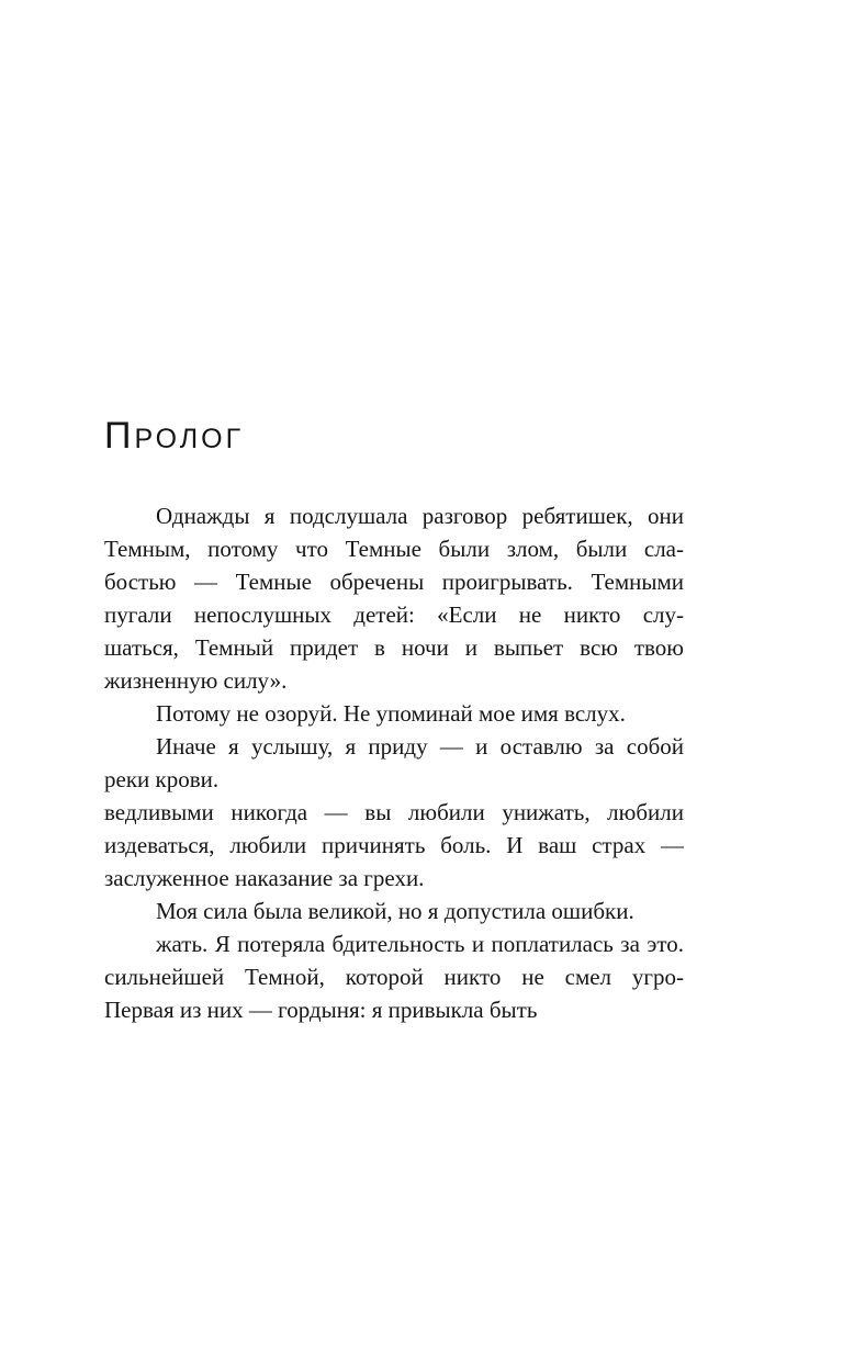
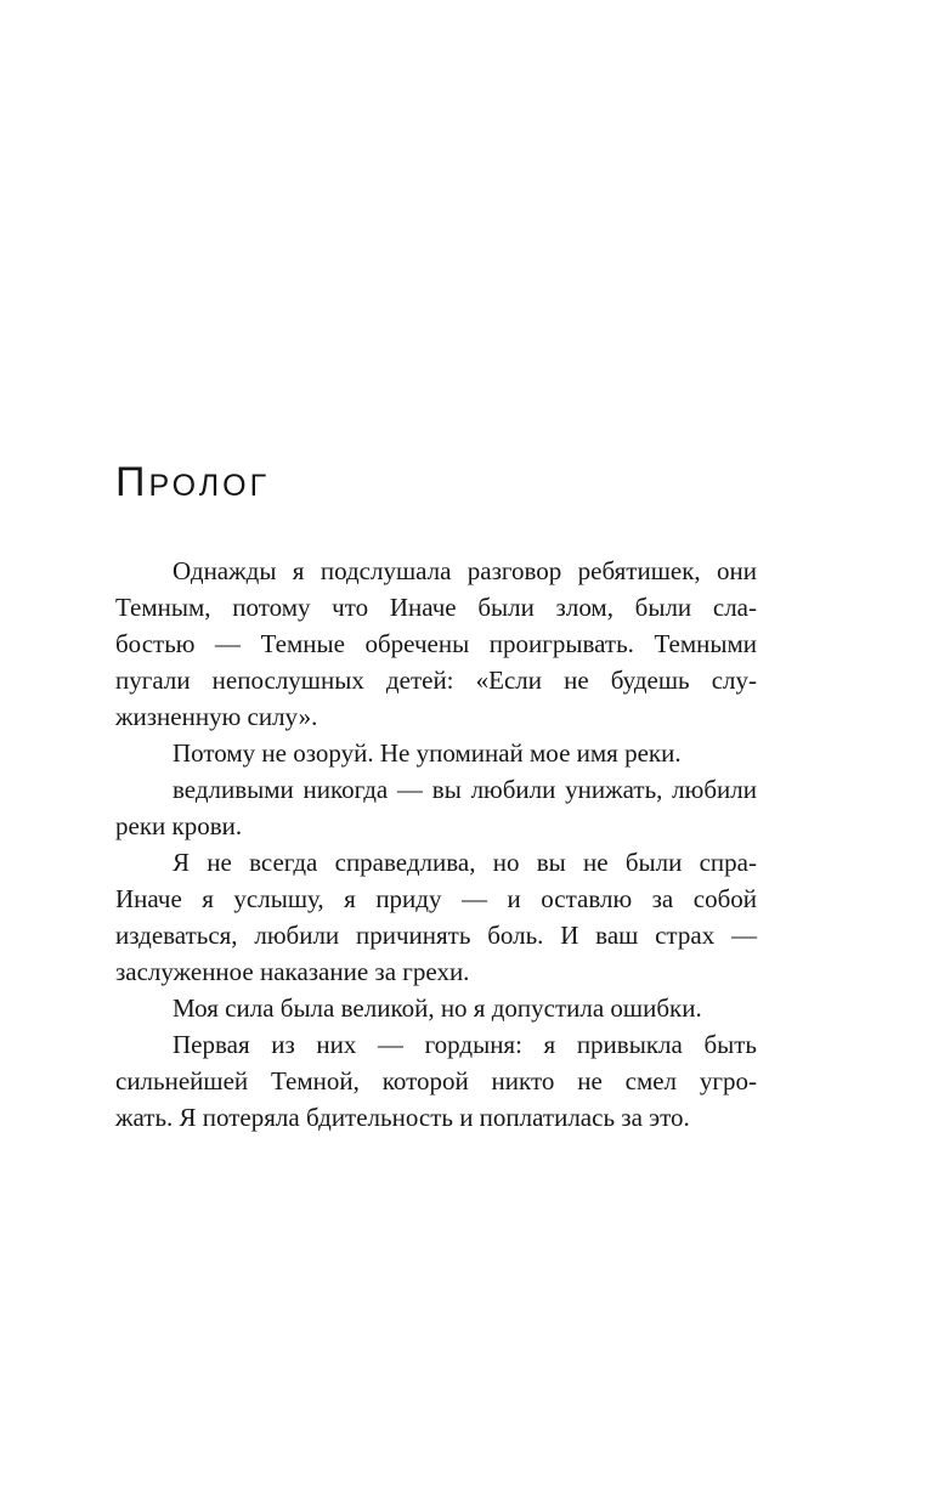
  ПРОЛОГ
  Однажды я подслушала разговор ребятишек, они
- Темным, потому что Темные были злом, были сла-
+ Темным, потому что Иначе были злом, были сла-
  бостью — Темные обречены проигрывать. Темными
- пугали непослушных детей: «Если не никто слу-
+ пугали непослушных детей: «Если не будешь слу-
- шаться, Темный придет в ночи и выпьет всю твою
  жизненную силу».
- Потому не озоруй. Не упоминай мое имя вслух.
+ Потому не озоруй. Не упоминай мое имя реки.
- Иначе я услышу, я приду — и оставлю за собой
+ ведливыми никогда — вы любили унижать, любили
  реки крови.
+ Я не всегда справедлива, но вы не были спра-
- ведливыми никогда — вы любили унижать, любили
+ Иначе я услышу, я приду — и оставлю за собой
  издеваться, любили причинять боль. И ваш страх —
  заслуженное наказание за грехи.
  Моя сила была великой, но я допустила ошибки.
- жать. Я потеряла бдительность и поплатилась за это.
+ Первая из них — гордыня: я привыкла быть
  сильнейшей Темной, которой никто не смел угро-
- Первая из них — гордыня: я привыкла быть
+ жать. Я потеряла бдительность и поплатилась за это.
